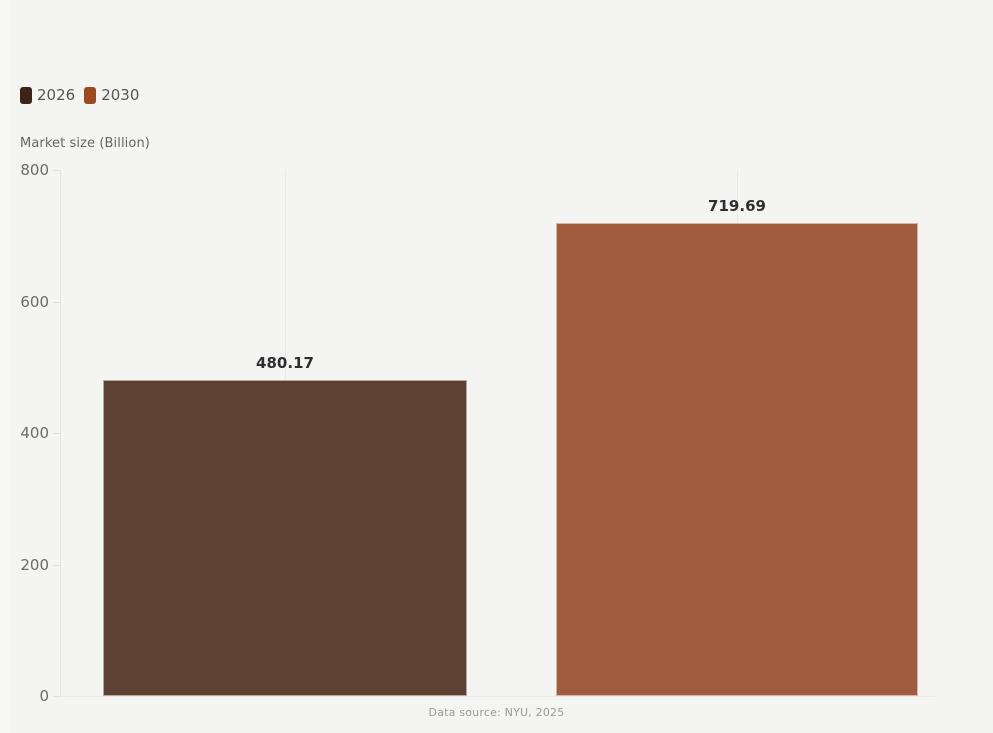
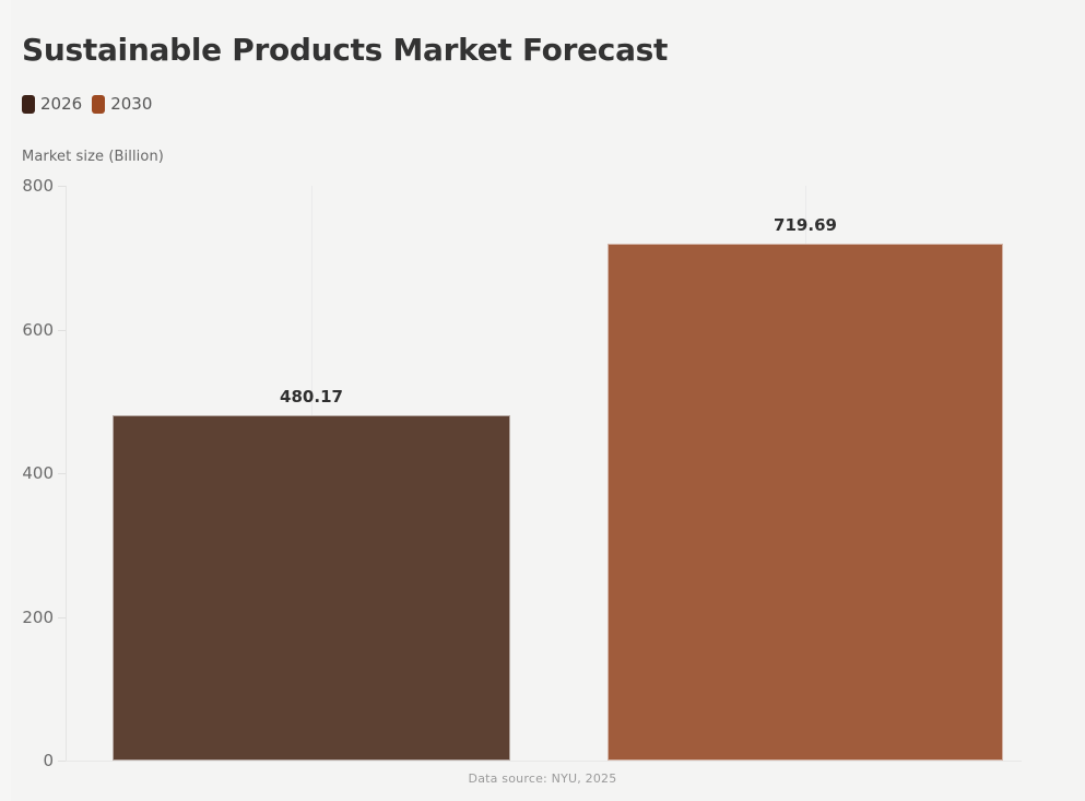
+ Sustainable Products Market Forecast
  2026
  2030
  Market size (Billion)
  0
  200
  400
  600
  800
  480.17
  719.69
  Data source: NYU, 2025
